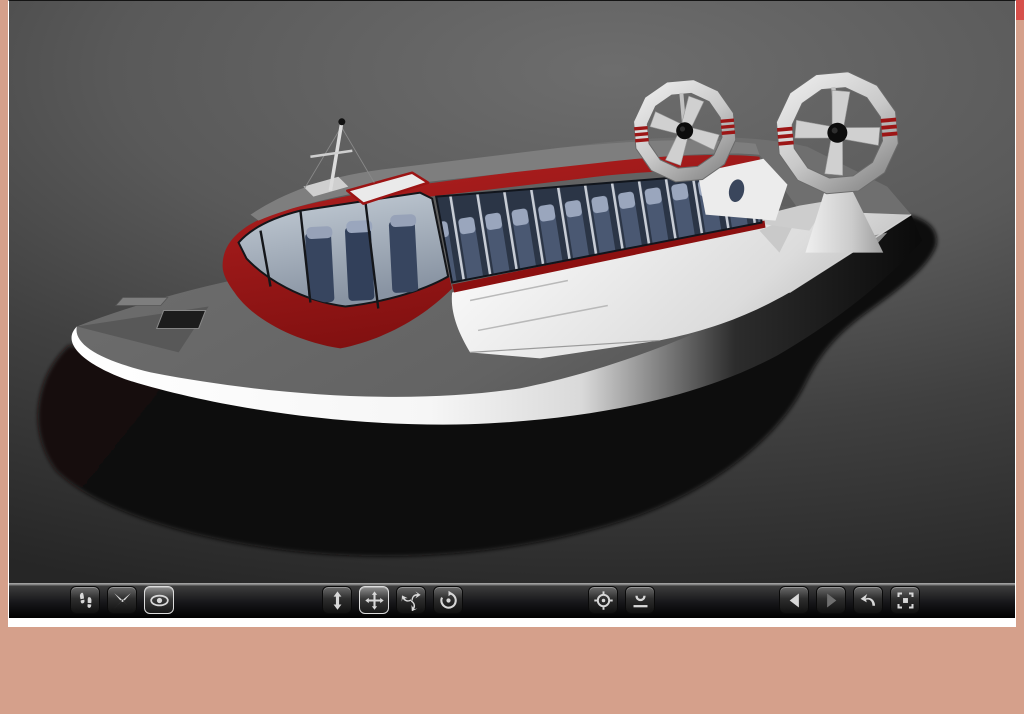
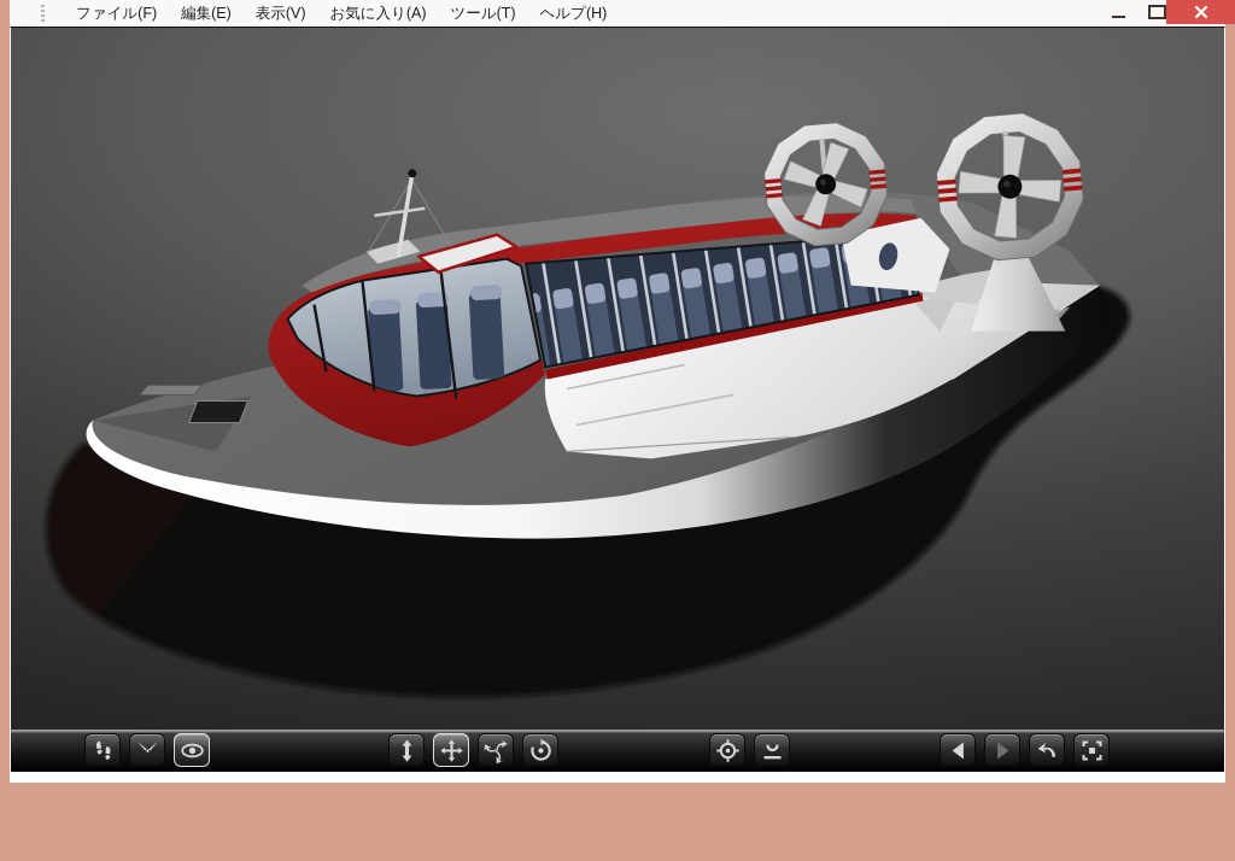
+ ファイル(F)
+ 編集(E)
+ 表示(V)
+ お気に入り(A)
+ ツール(T)
+ ヘルプ(H)
